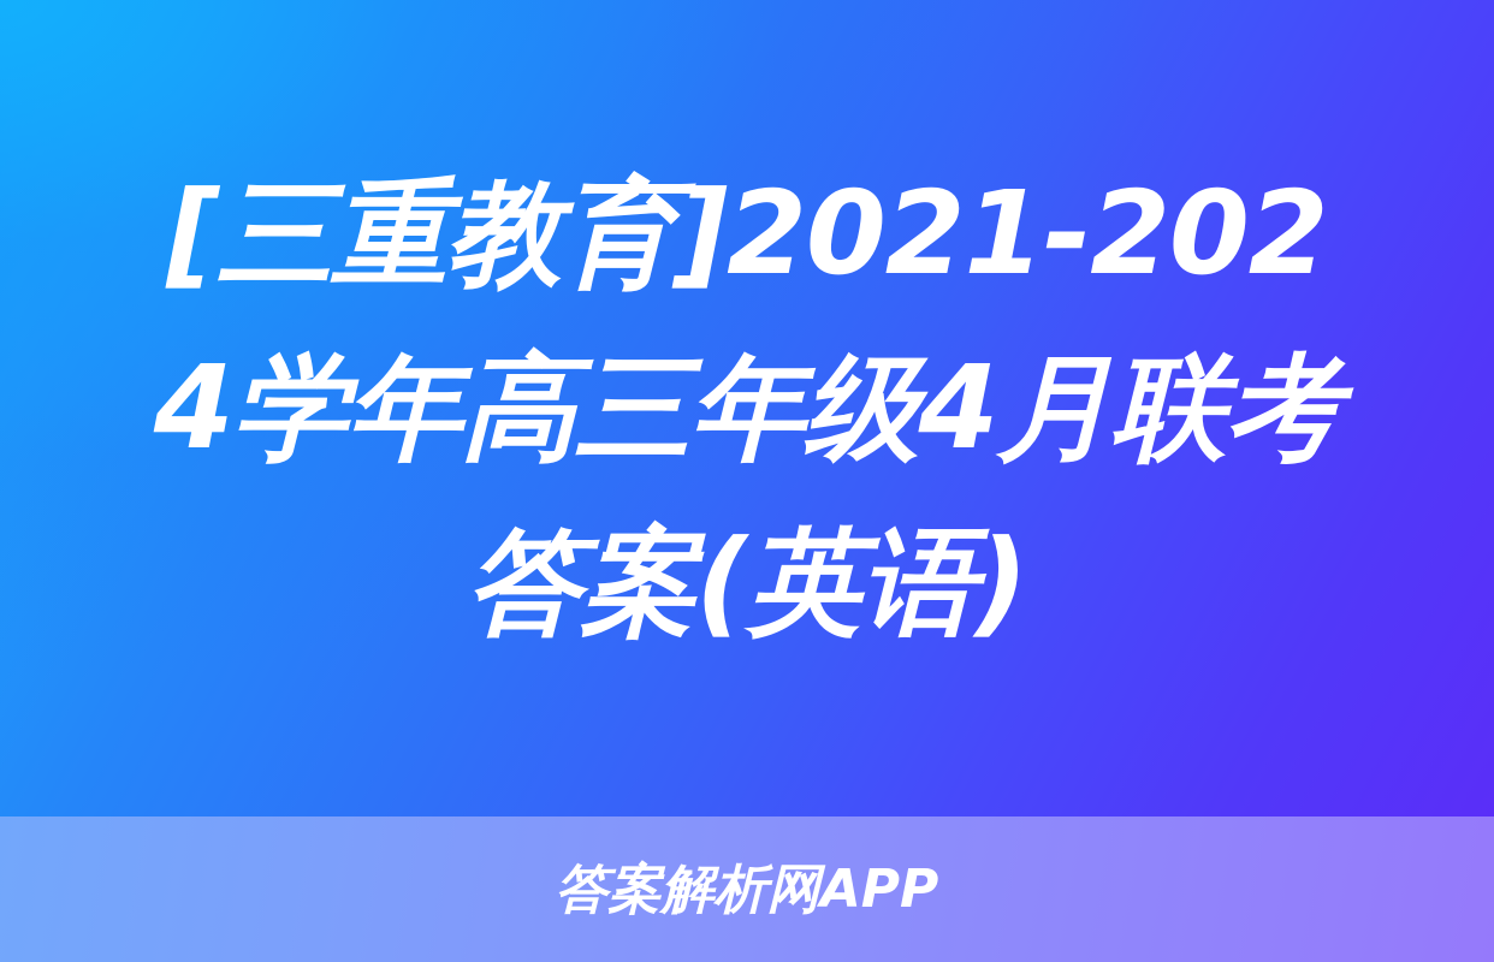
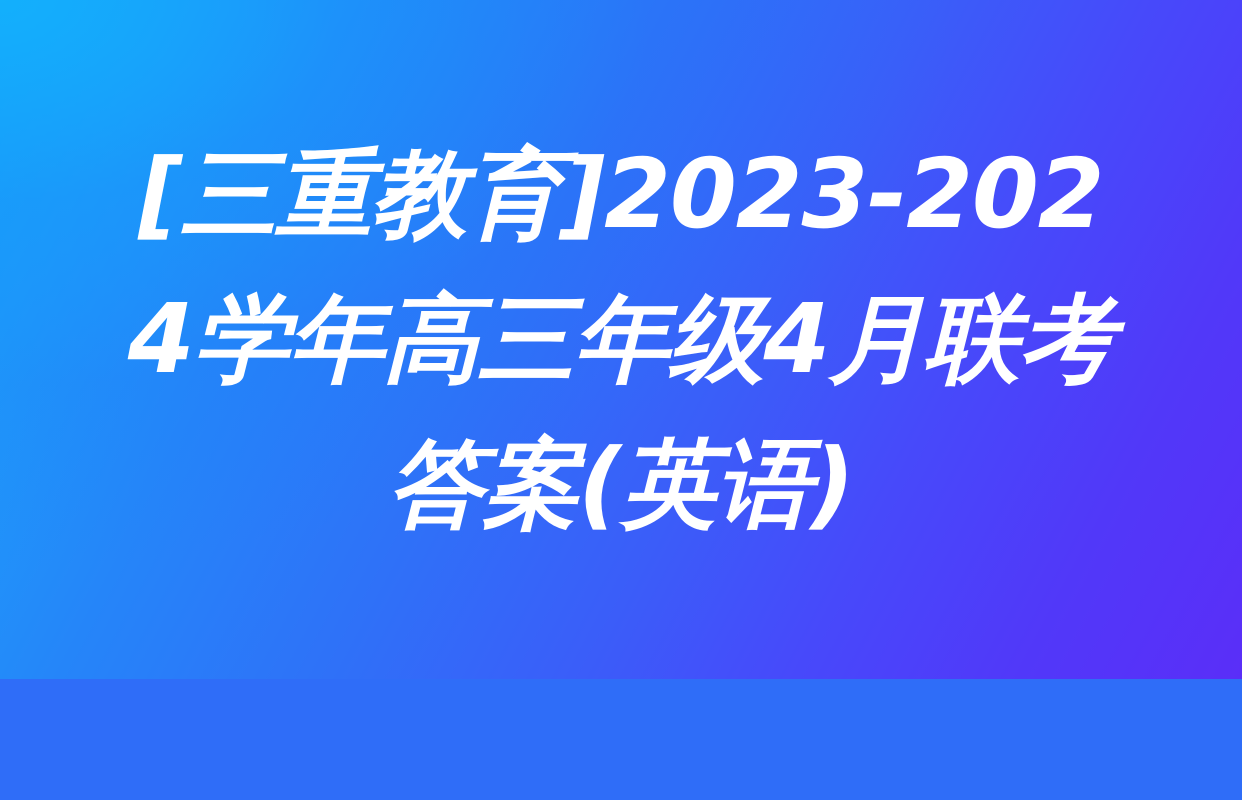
- [三重教育]2021-2024学年高三年级4月联考答案(英语)
+ [三重教育]2023-2024学年高三年级4月联考答案(英语)
- 答案解析网APP
